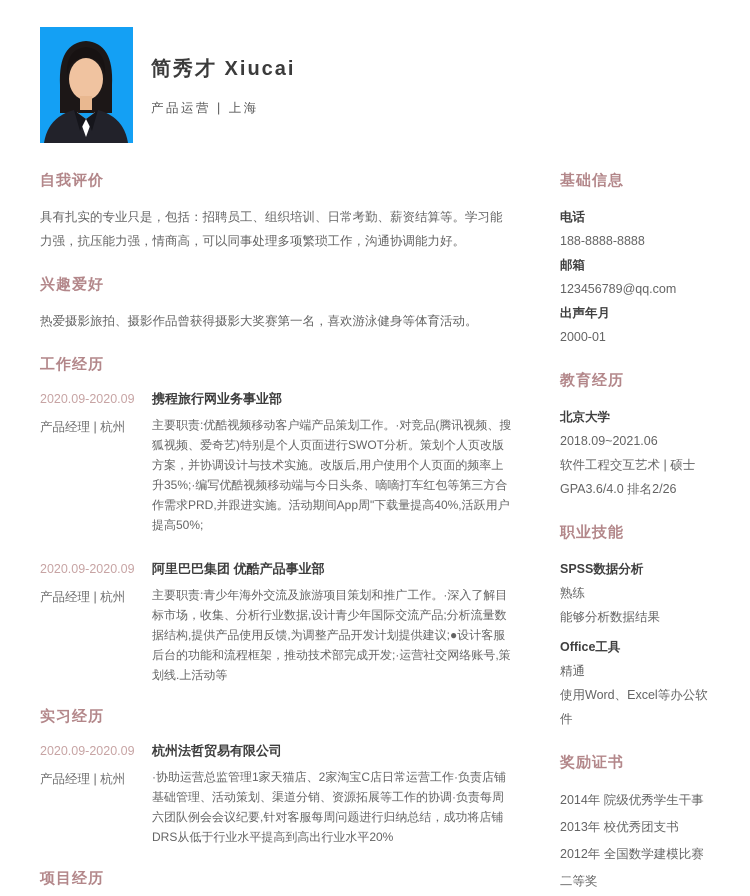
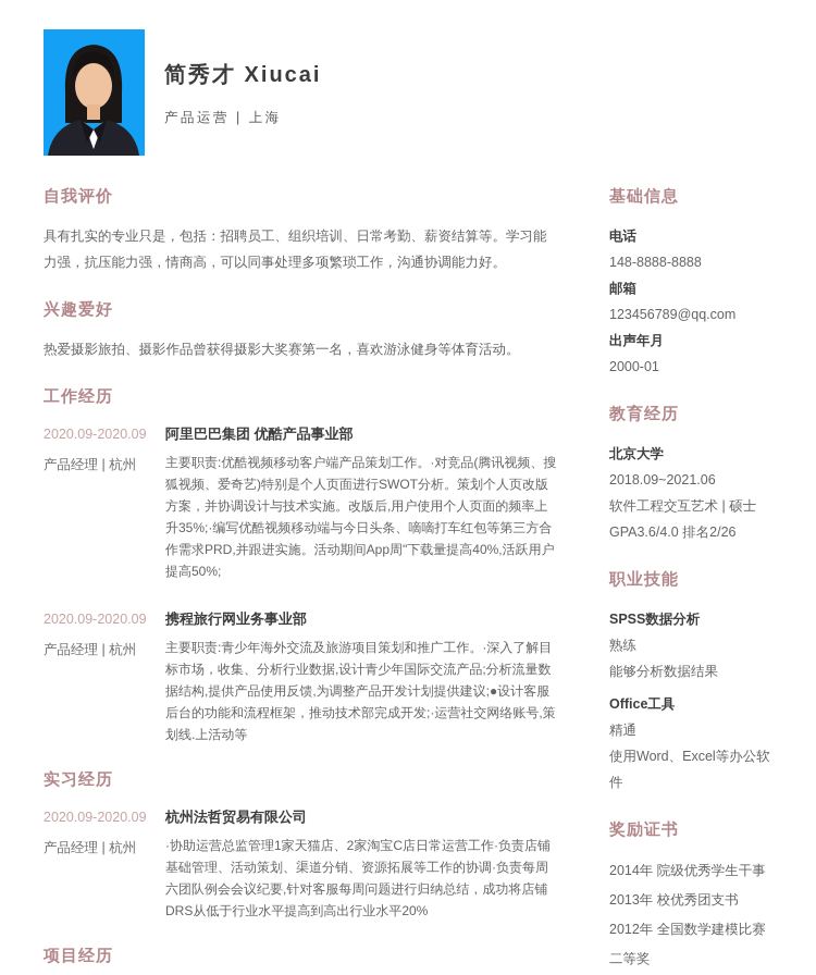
  简秀才 Xiucai
  产品运营 | 上海
  自我评价
  具有扎实的专业只是，包括：招聘员工、组织培训、日常考勤、薪资结算等。学习能力强，抗压能力强，情商高，可以同事处理多项繁琐工作，沟通协调能力好。
  兴趣爱好
  热爱摄影旅拍、摄影作品曾获得摄影大奖赛第一名，喜欢游泳健身等体育活动。
  工作经历
  2020.09-2020.09
  产品经理 | 杭州
- 携程旅行网业务事业部
+ 阿里巴巴集团 优酷产品事业部
  主要职责:优酷视频移动客户端产品策划工作。·对竞品(腾讯视频、搜狐视频、爱奇艺)特别是个人页面进行SWOT分析。策划个人页改版方案，并协调设计与技术实施。改版后,用户使用个人页面的频率上升35%;·编写优酷视频移动端与今日头条、嘀嘀打车红包等第三方合作需求PRD,并跟进实施。活动期间App周"下载量提高40%,活跃用户提高50%;
  2020.09-2020.09
  产品经理 | 杭州
- 阿里巴巴集团 优酷产品事业部
+ 携程旅行网业务事业部
  主要职责:青少年海外交流及旅游项目策划和推广工作。·深入了解目标市场，收集、分析行业数据,设计青少年国际交流产品;分析流量数据结构,提供产品使用反馈,为调整产品开发计划提供建议;●设计客服后台的功能和流程框架，推动技术部完成开发;·运营社交网络账号,策划线.上活动等
  实习经历
  2020.09-2020.09
  产品经理 | 杭州
  杭州法哲贸易有限公司
  ·协助运营总监管理1家天猫店、2家淘宝C店日常运营工作·负责店铺基础管理、活动策划、渠道分销、资源拓展等工作的协调·负责每周六团队例会会议纪要,针对客服每周问题进行归纳总结，成功将店铺DRS从低于行业水平提高到高出行业水平20%
  项目经历
  基础信息
  电话
- 188-8888-8888
+ 148-8888-8888
  邮箱
  123456789@qq.com
  出声年月
  2000-01
  教育经历
  北京大学
  2018.09~2021.06
  软件工程交互艺术 | 硕士
  GPA3.6/4.0 排名2/26
  职业技能
  SPSS数据分析
  熟练
  能够分析数据结果
  Office工具
  精通
  使用Word、Excel等办公软件
  奖励证书
  2014年 院级优秀学生干事
  2013年 校优秀团支书
  2012年 全国数学建模比赛二等奖
